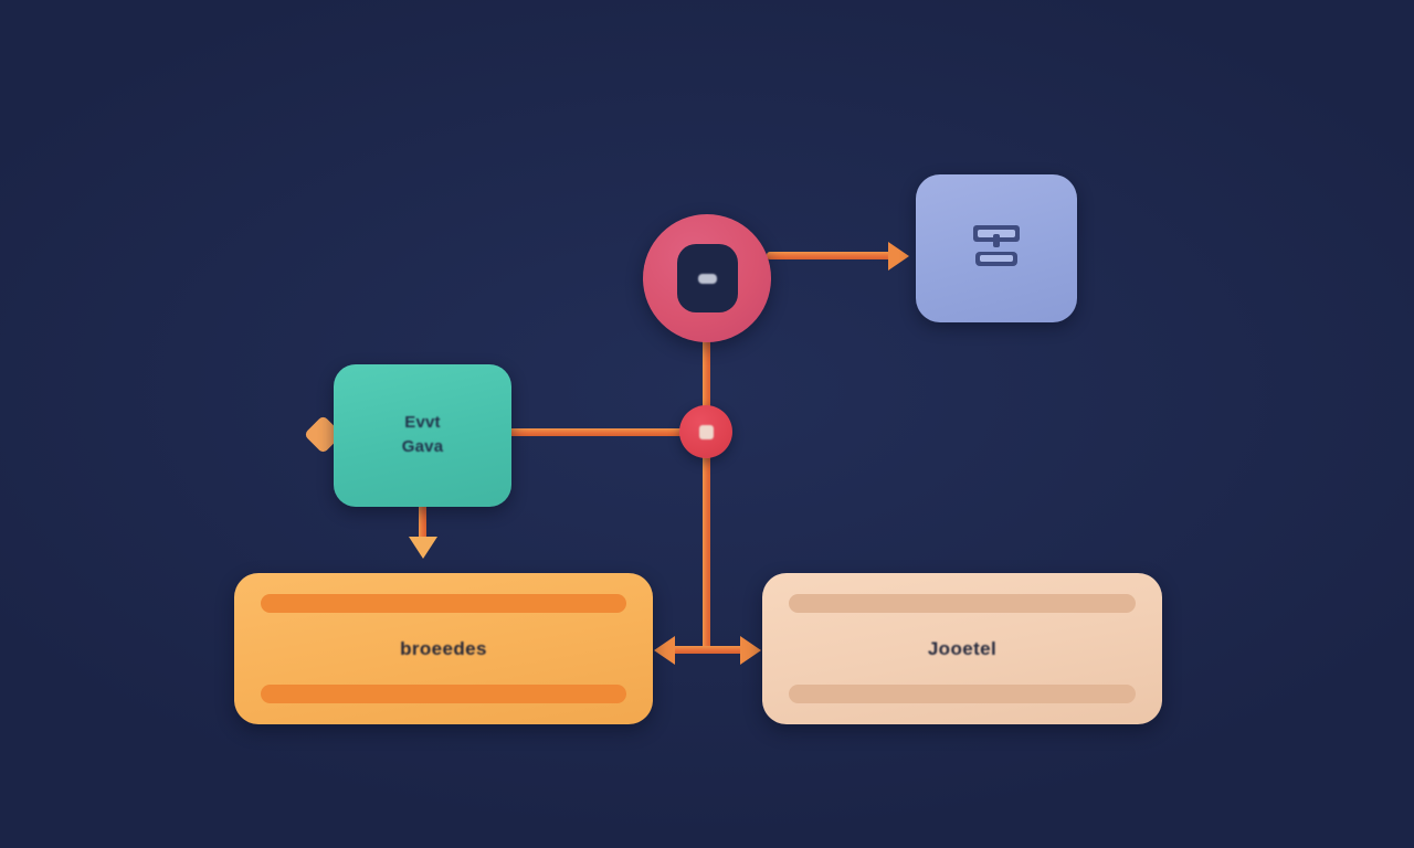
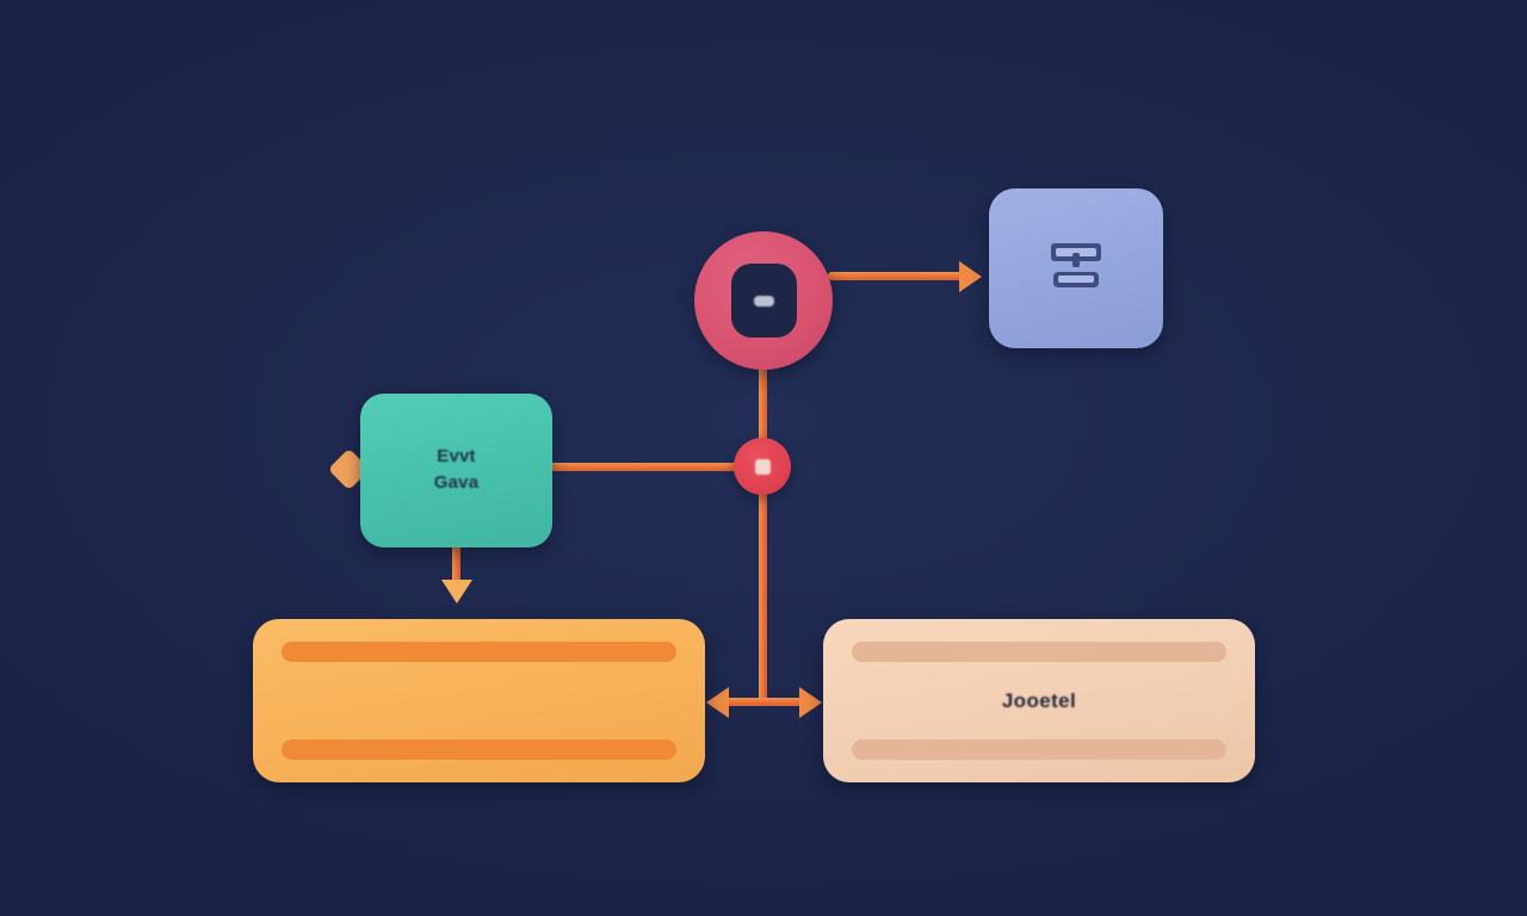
  Evvt
  Gava
- broeedes
  Jooetel
